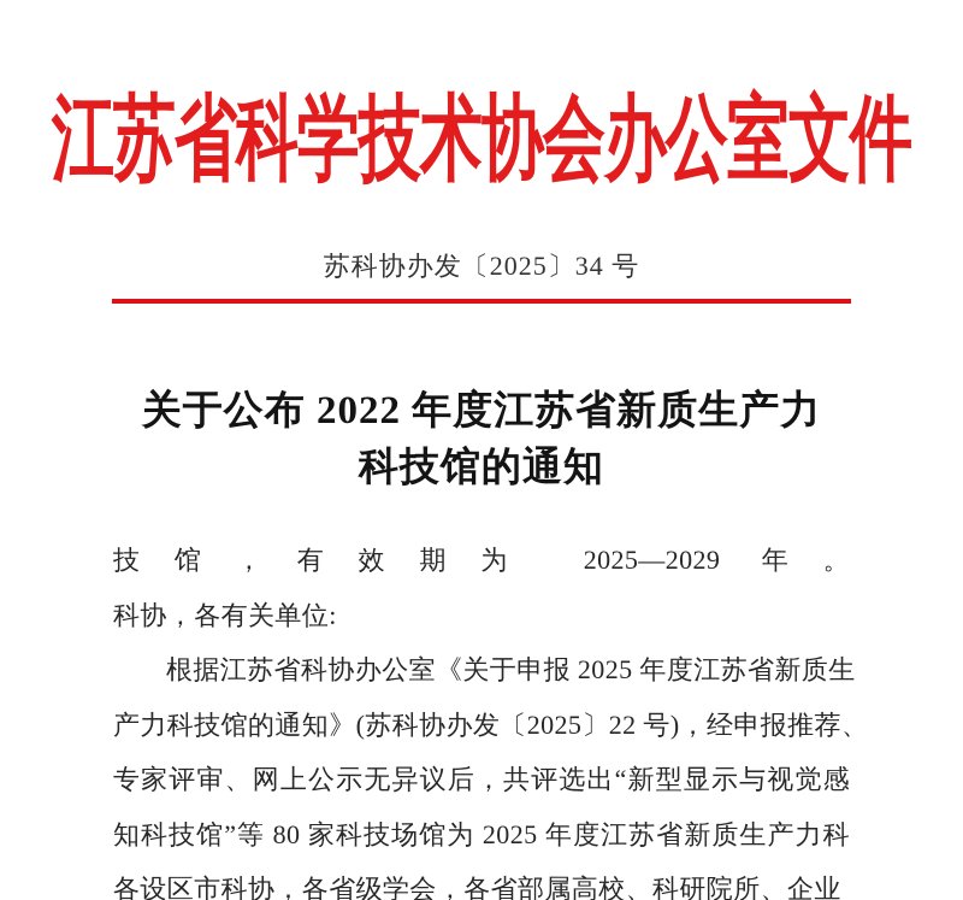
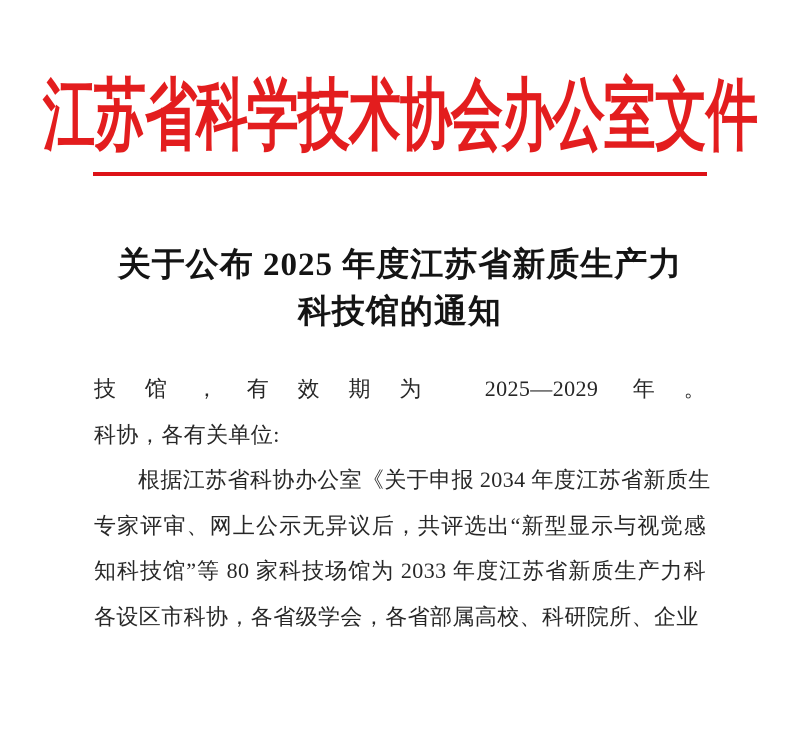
  江苏省科学技术协会办公室文件
- 苏科协办发〔2025〕34 号
- 关于公布 2022 年度江苏省新质生产力
+ 关于公布 2025 年度江苏省新质生产力
  科技馆的通知
  技馆，有效期为 2025—2029 年。
  科协，各有关单位:
- 根据江苏省科协办公室《关于申报 2025 年度江苏省新质生
+ 根据江苏省科协办公室《关于申报 2034 年度江苏省新质生
- 产力科技馆的通知》(苏科协办发〔2025〕22 号)，经申报推荐、
  专家评审、网上公示无异议后，共评选出“新型显示与视觉感
- 知科技馆”等 80 家科技场馆为 2025 年度江苏省新质生产力科
+ 知科技馆”等 80 家科技场馆为 2033 年度江苏省新质生产力科
  各设区市科协，各省级学会，各省部属高校、科研院所、企业
